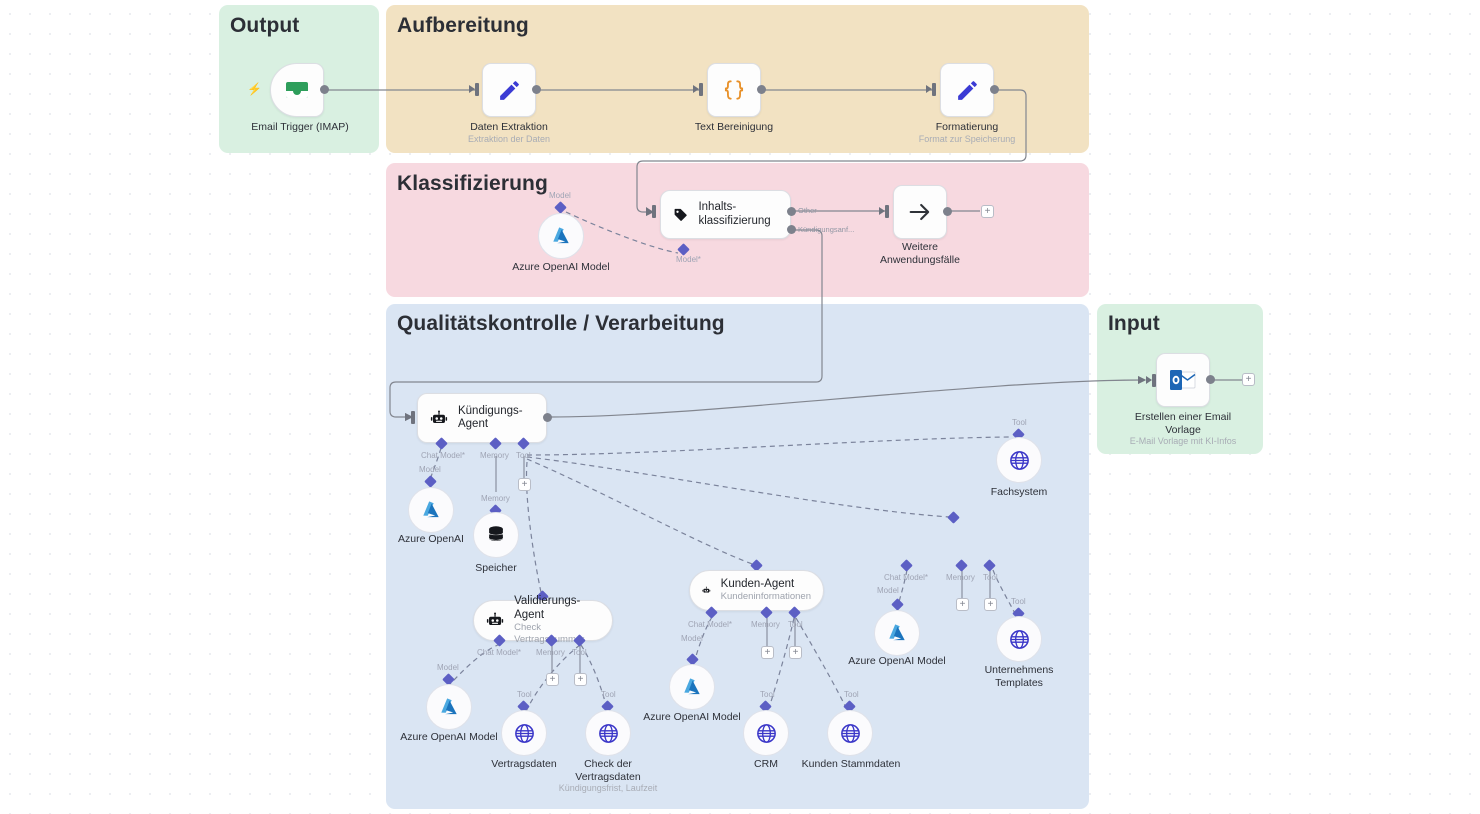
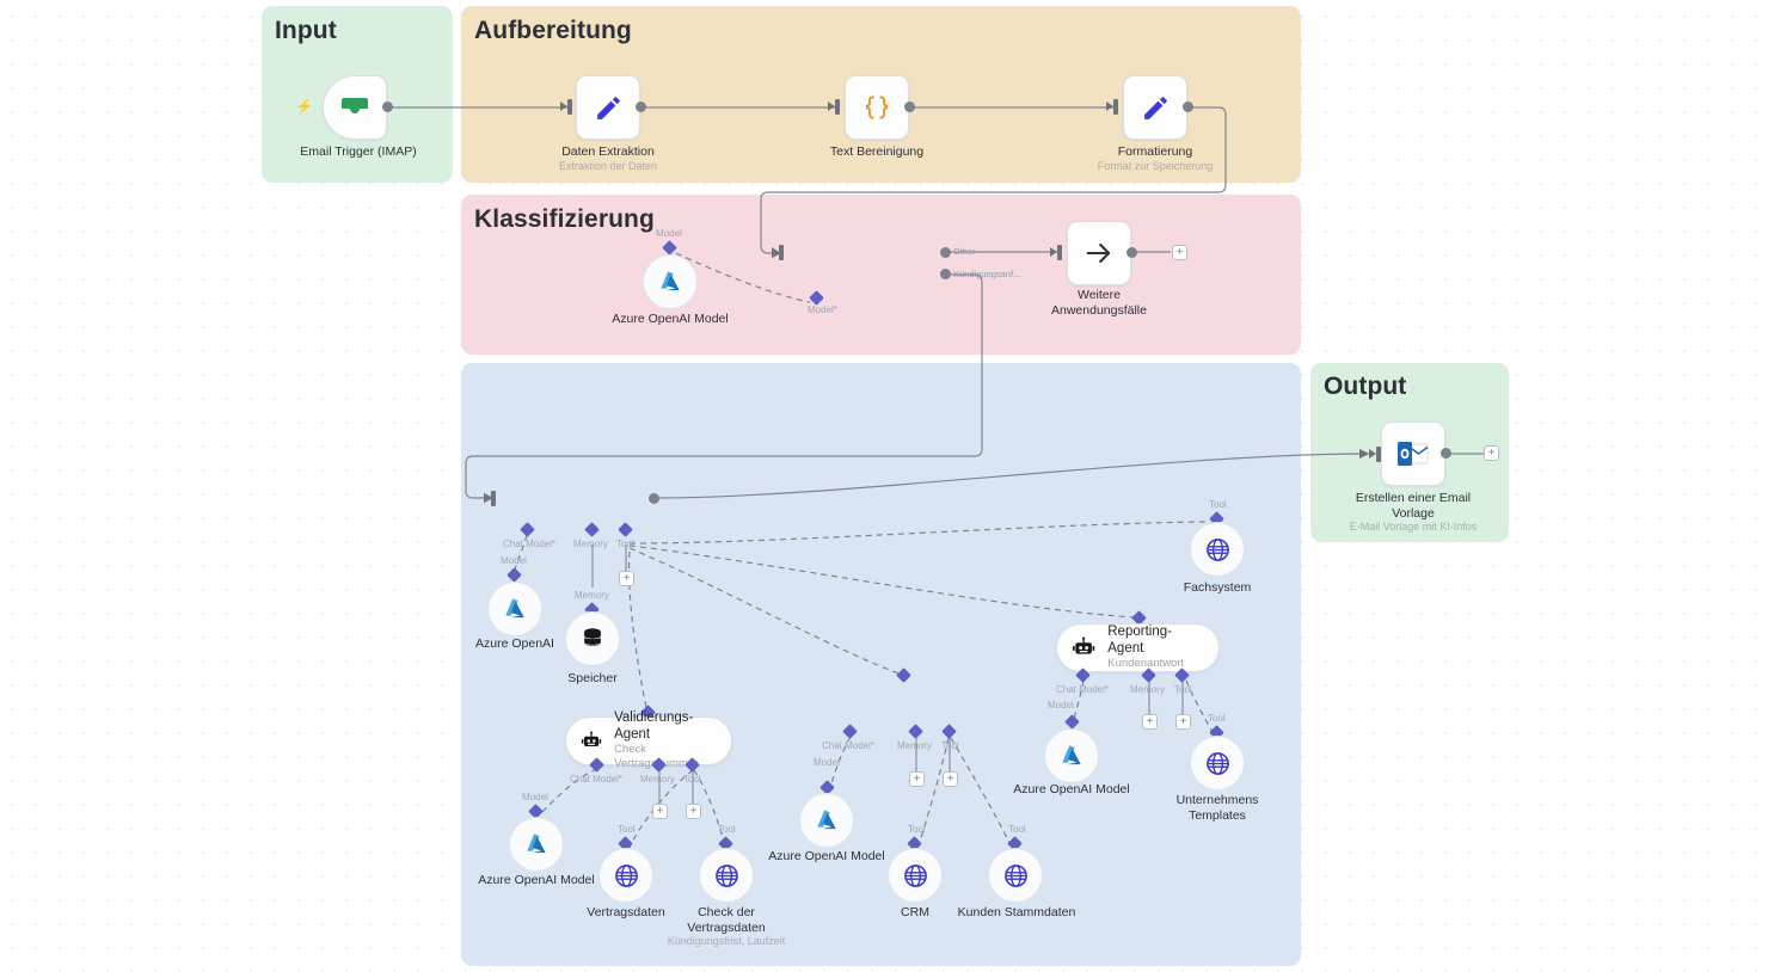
- Output
+ Input
  Aufbereitung
  Klassifizierung
- Qualitätskontrolle / Verarbeitung
- Input
+ Output
  ⚡
  Email Trigger (IMAP)
  Daten Extraktion
  Extraktion der Daten
  Text Bereinigung
  Formatierung
  Format zur Speicherung
  Model
  Azure OpenAI Model
- Inhalts- klassifizierung
  Other
  Kündigungsanf...
  Model*
  +
  Weitere
  Anwendungsfälle
- Kündigungs- Agent
  Chat Model*
  Memory
  Tool
  +
  Model
  Azure OpenAI
  Memory
  Speicher
  Validierungs-Agent
  Check Vertragmm
  Chat Model*
  Memory
  Tool
  +
  +
  Model
  Azure OpenAI Model
  Tool
  Vertragsdaten
  Tool
  Check der
  Vertragsdaten
  Kündigungsfrist, Laufzeit
- Kunden-Agent
- Kundeninformationen
  Chat Model*
  Memory
  Tool
  +
  +
  Model
  Azure OpenAI Model
  Tool
  CRM
  Tool
  Kunden Stammdaten
+ Reporting-Agent
+ Kundenantwort
  Chat Model*
  Memory
  Tool
  +
  +
  Model
  Azure OpenAI Model
  Tool
  Unternehmens
  Templates
  Tool
  Fachsystem
  +
  Erstellen einer Email
  Vorlage
  E-Mail Vorlage mit KI-Infos
